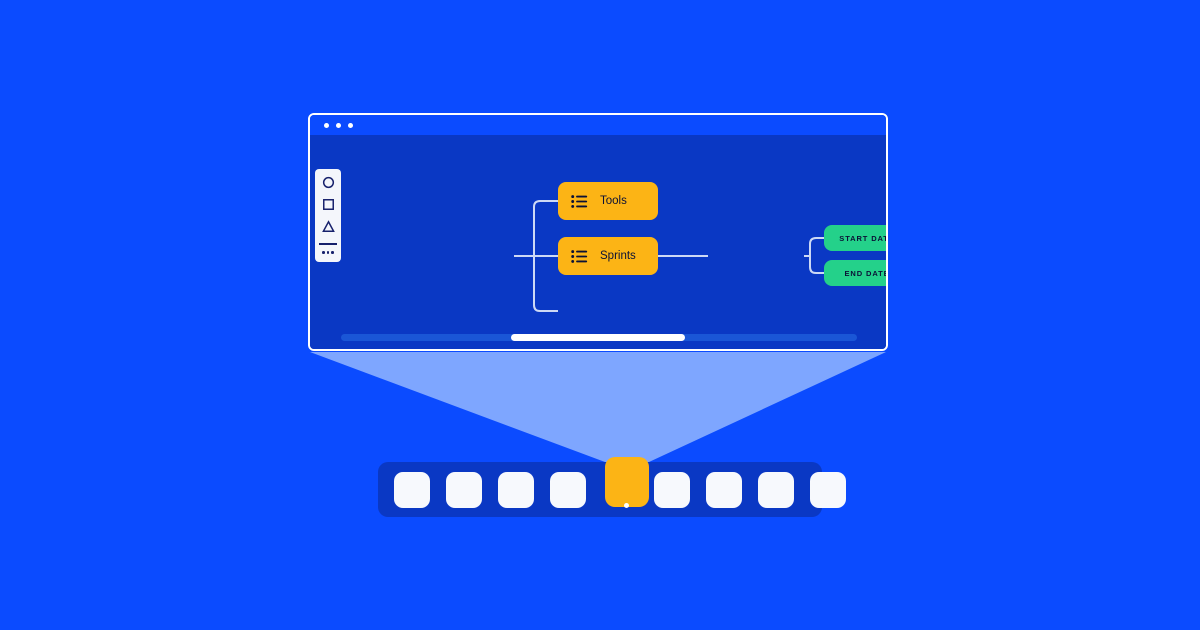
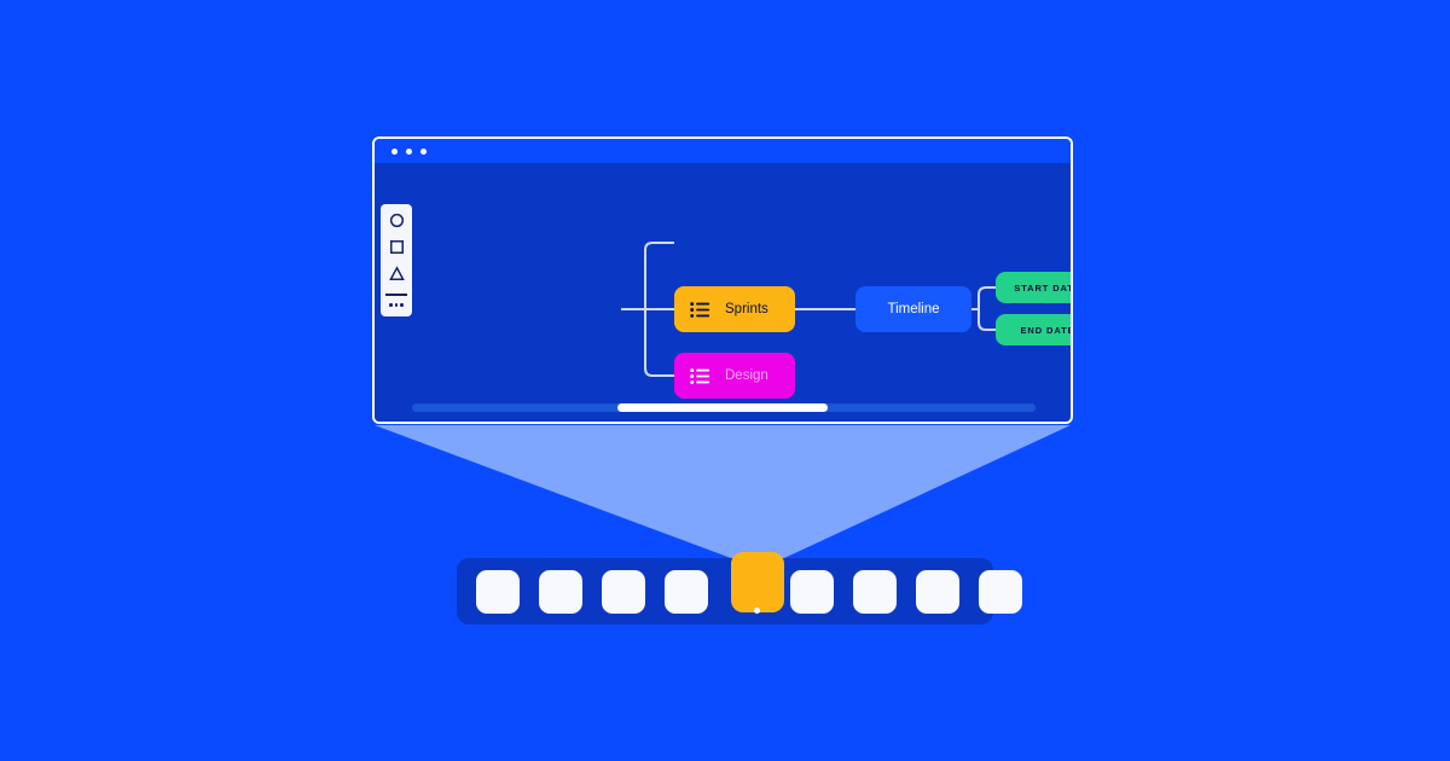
- Tools
  Sprints
+ Design
+ Timeline
  START DA
  END DAT
